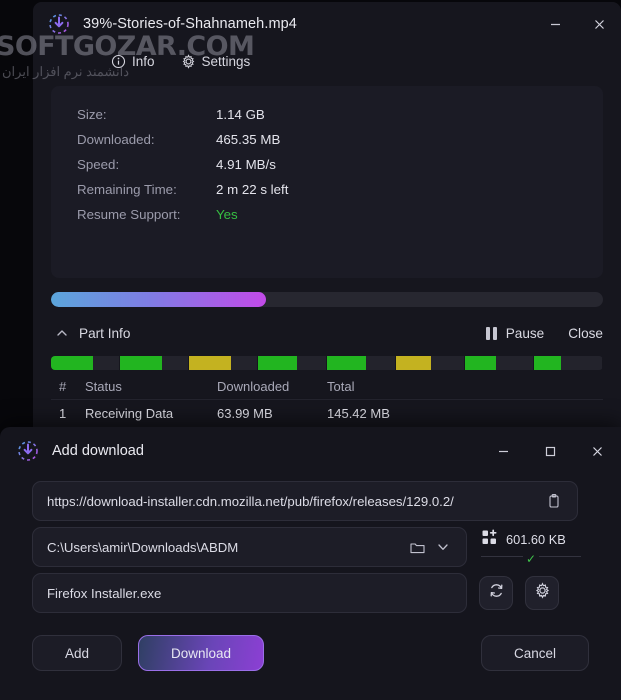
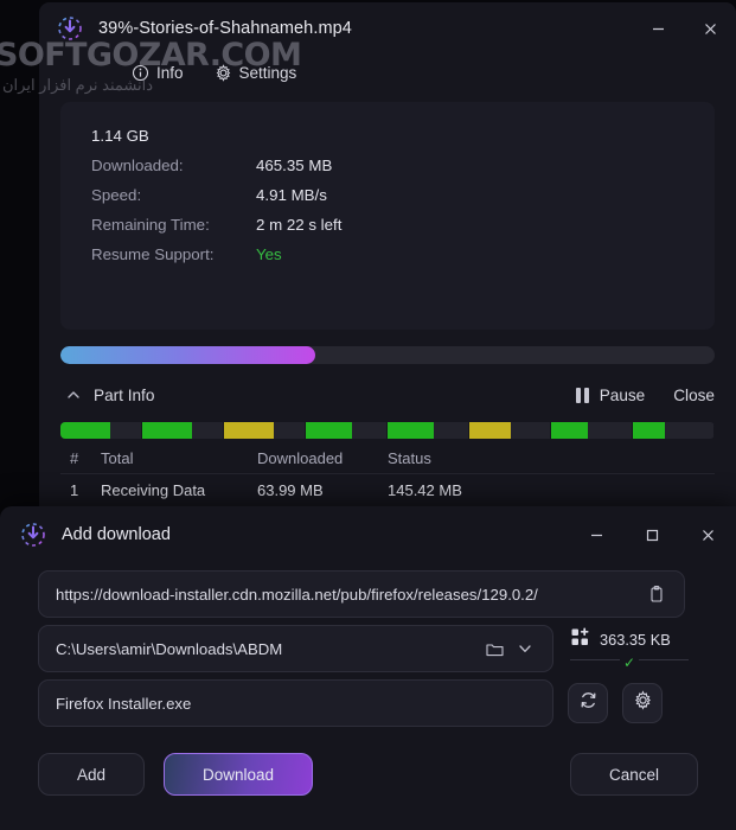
  39%-Stories-of-Shahnameh.mp4
  Info
  Settings
- Size:
  1.14 GB
  Downloaded:
  465.35 MB
  Speed:
  4.91 MB/s
  Remaining Time:
  2 m 22 s left
  Resume Support:
  Yes
  Part Info
  Pause
  Close
  #
- Status
+ Total
  Downloaded
- Total
+ Status
  1
  Receiving Data
  63.99 MB
  145.42 MB
  SOFTGOZAR.COM
  دانشمند نرم افزار ایران
  Add download
  https://download-installer.cdn.mozilla.net/pub/firefox/releases/129.0.2/
  C:\Users\amir\Downloads\ABDM
- 601.60 KB
+ 363.35 KB
  ✓
  Firefox Installer.exe
  Add
  Download
  Cancel
